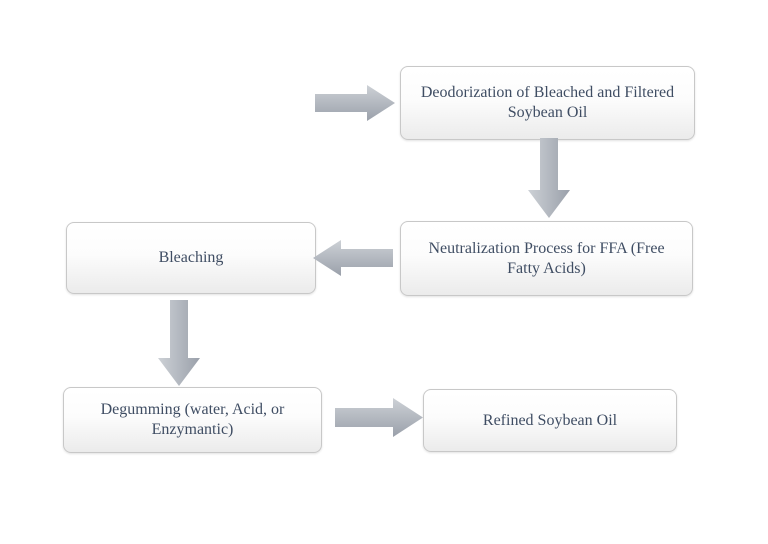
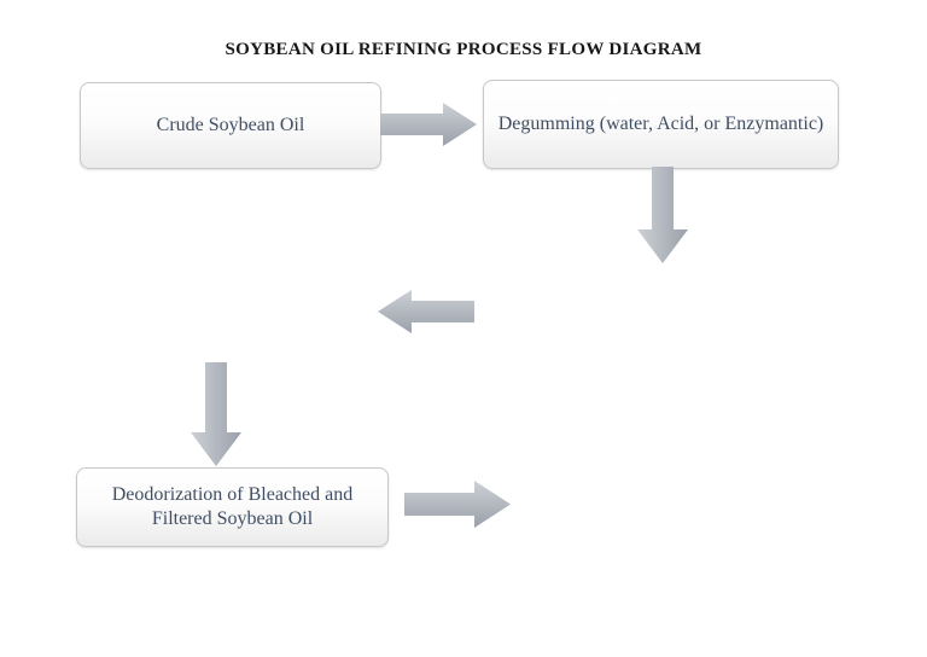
+ SOYBEAN OIL REFINING PROCESS FLOW DIAGRAM
+ Crude Soybean Oil
- Deodorization of Bleached and Filtered Soybean Oil
+ Degumming (water, Acid, or Enzymantic)
- Neutralization Process for FFA (Free Fatty Acids)
- Bleaching
- Degumming (water, Acid, or Enzymantic)
+ Deodorization of Bleached and Filtered Soybean Oil
- Refined Soybean Oil
